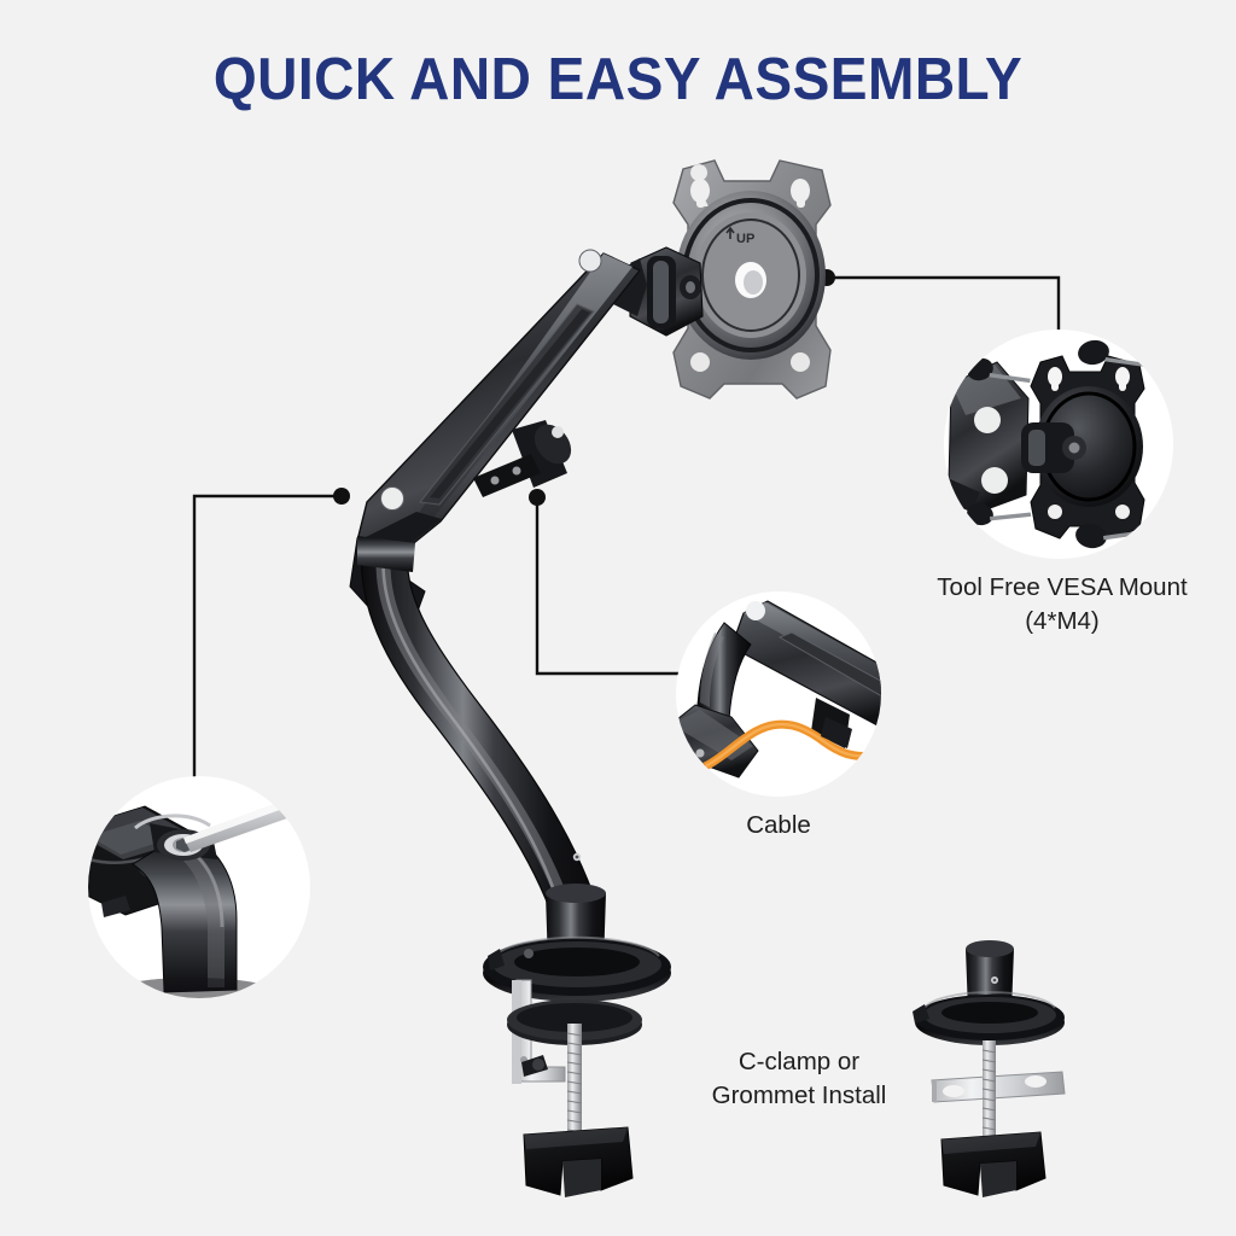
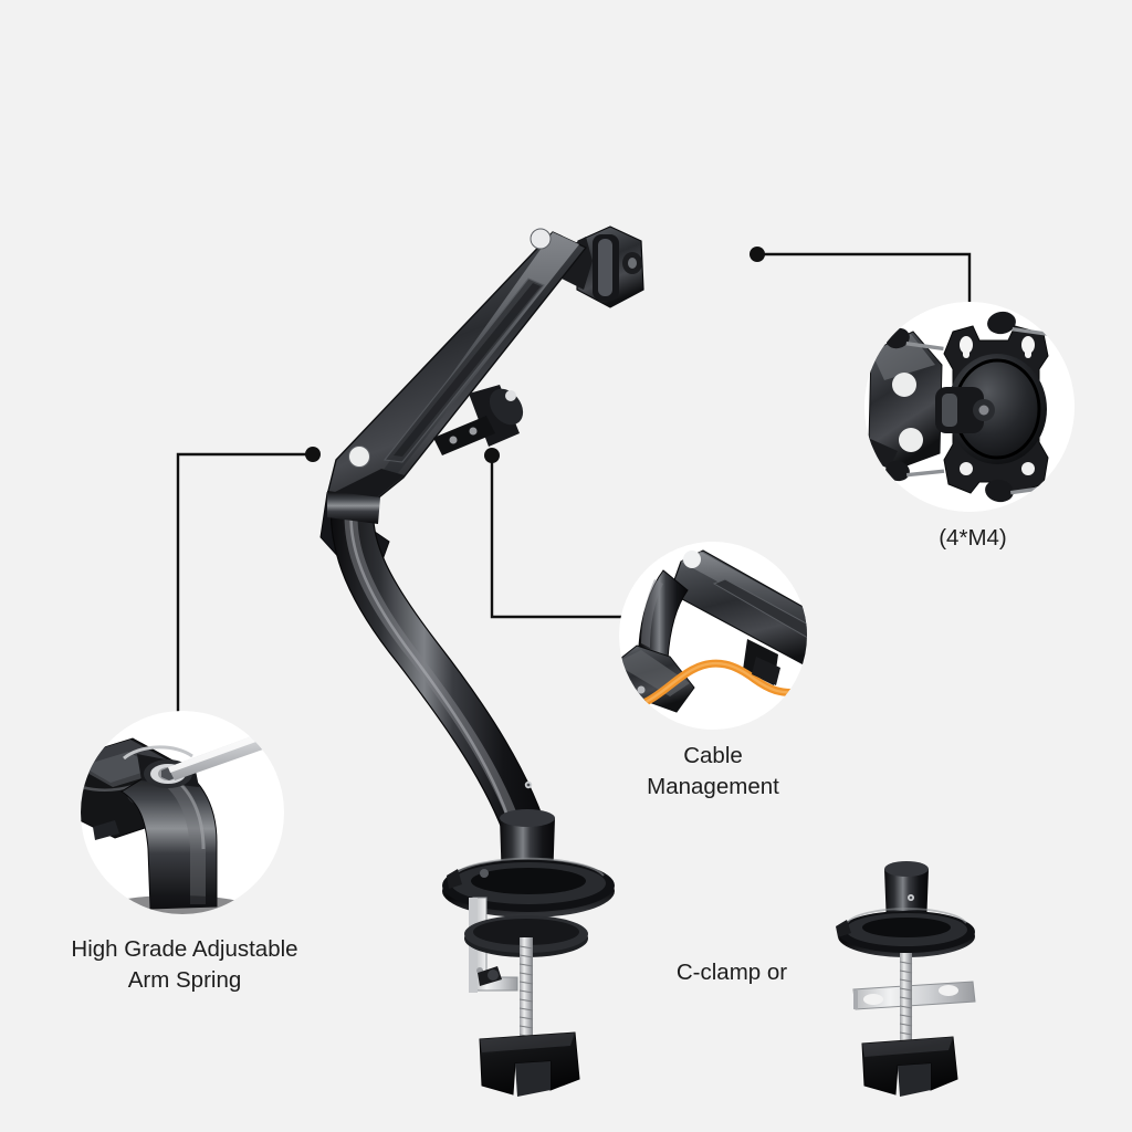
- QUICK AND EASY ASSEMBLY
- UP
- Tool Free VESA Mount
  (4*M4)
  Cable
+ Management
+ High Grade Adjustable
+ Arm Spring
  C-clamp or
- Grommet Install
